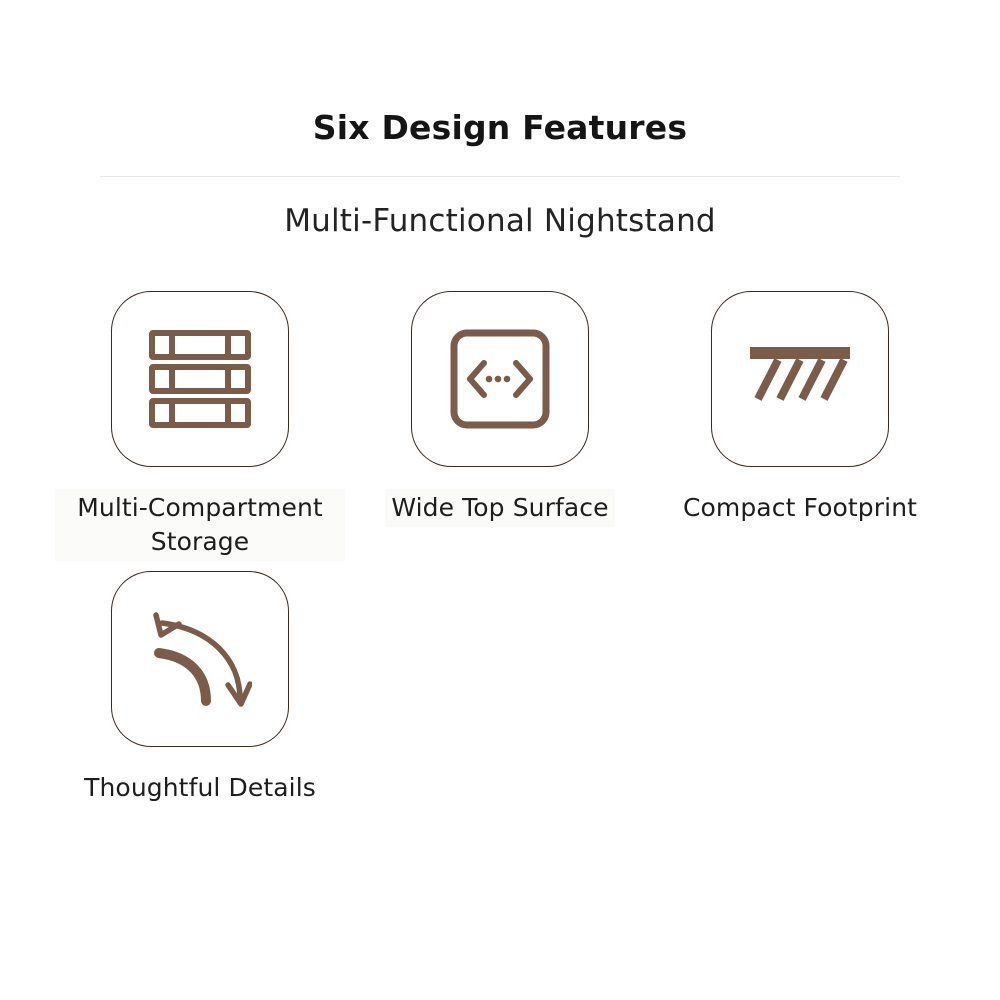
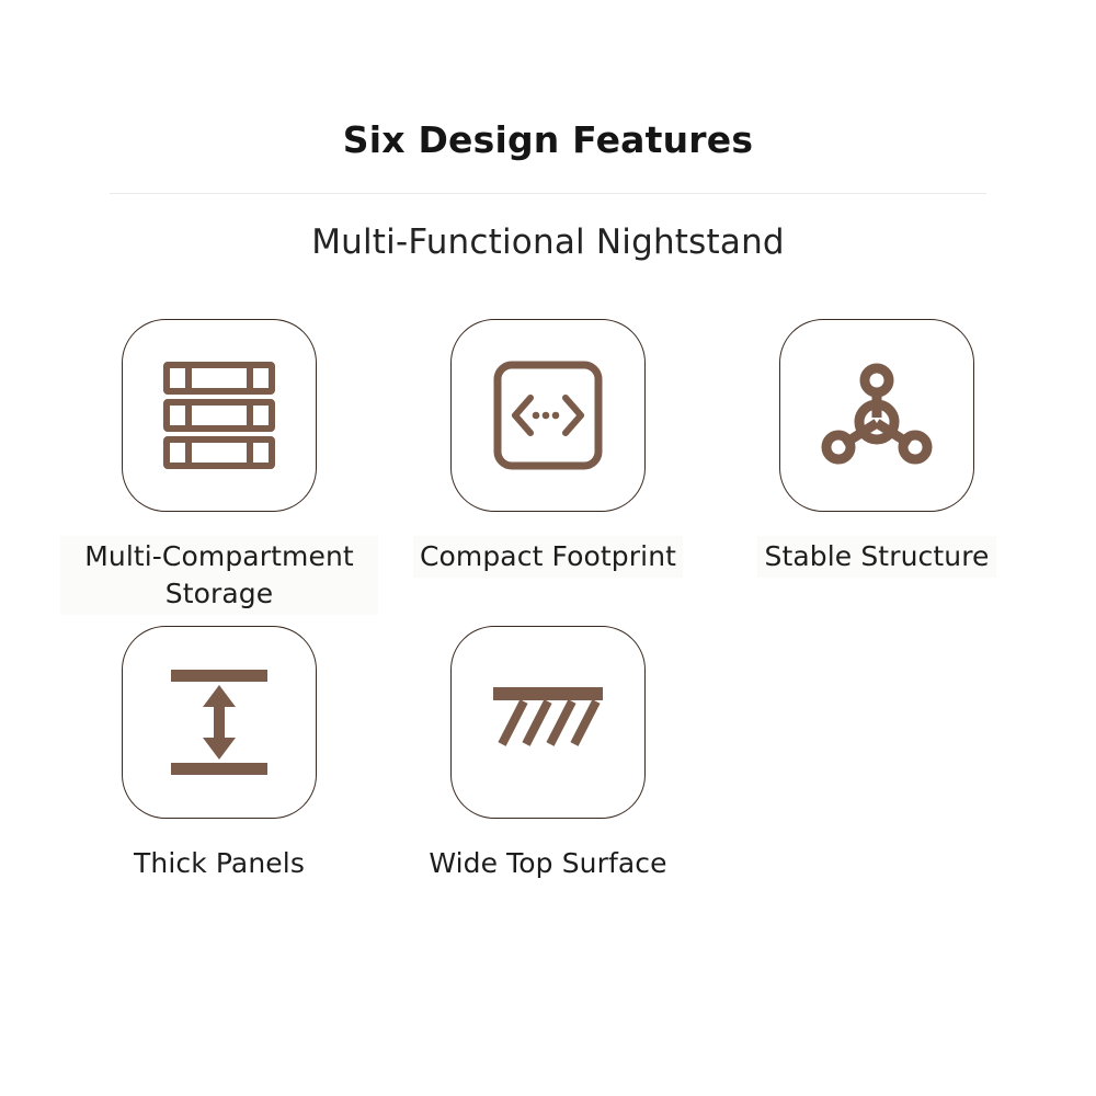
  Six Design Features
  Multi-Functional Nightstand
  Multi-Compartment Storage
- Wide Top Surface
+ Compact Footprint
+ Stable Structure
+ Thick Panels
- Compact Footprint
+ Wide Top Surface
- Thoughtful Details
